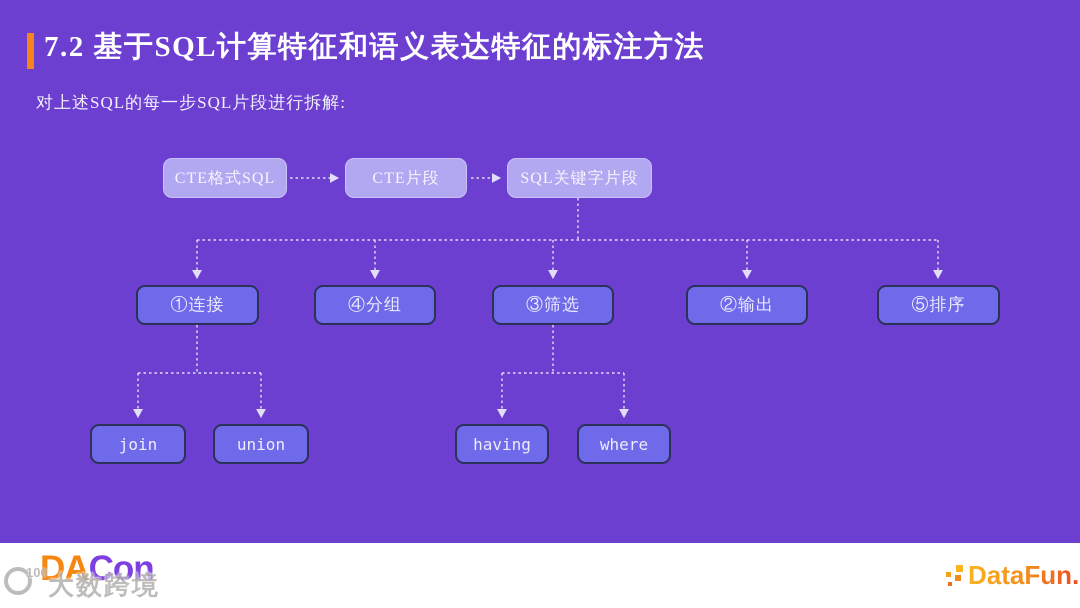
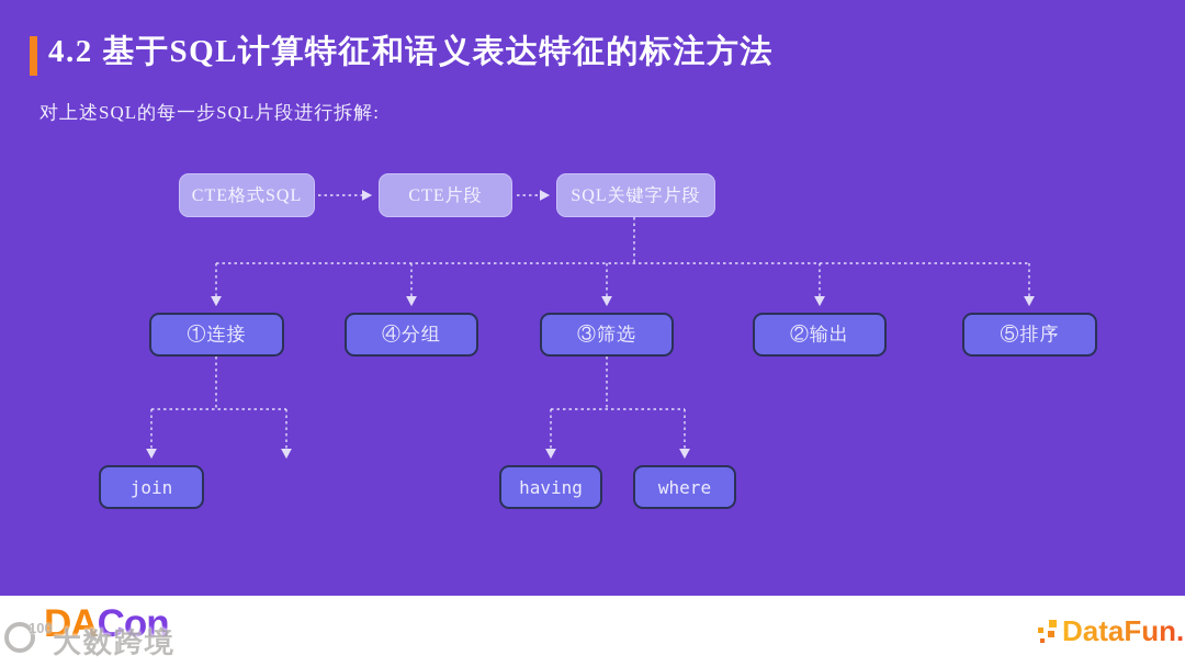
- 7.2 基于SQL计算特征和语义表达特征的标注方法
+ 4.2 基于SQL计算特征和语义表达特征的标注方法
  对上述SQL的每一步SQL片段进行拆解:
  CTE格式SQL
  CTE片段
  SQL关键字片段
  ①连接
  ④分组
  ③筛选
  ②输出
  ⑤排序
  join
- union
  having
  where
  DACon
  100
  大数跨境
  DataFun.
